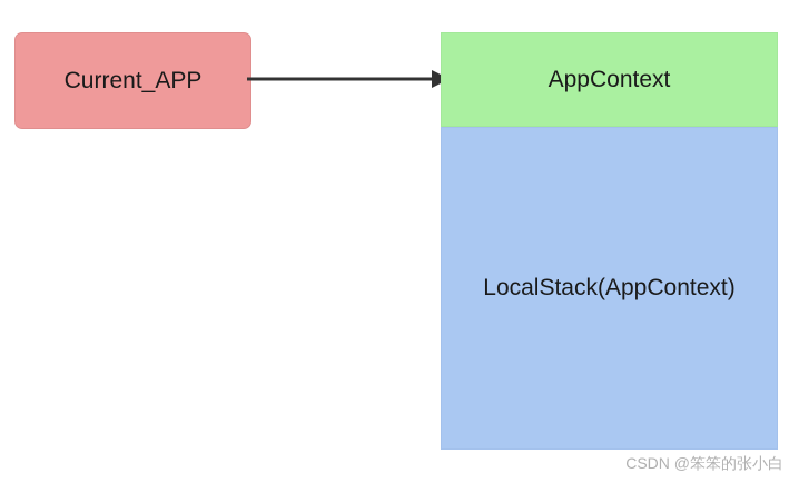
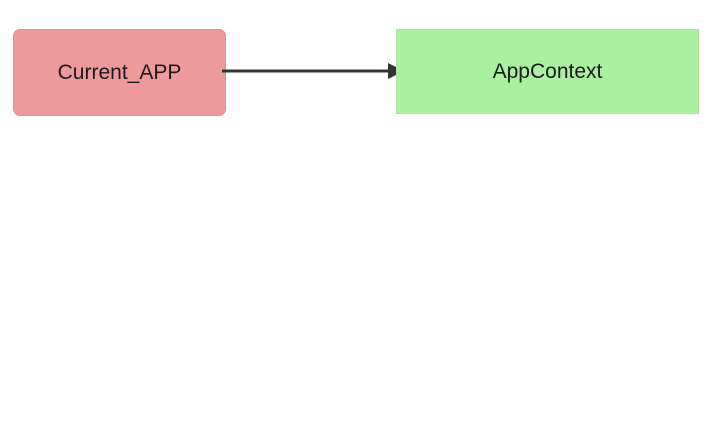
  Current_APP
  AppContext
- LocalStack(AppContext)
- CSDN @笨笨的张小白
